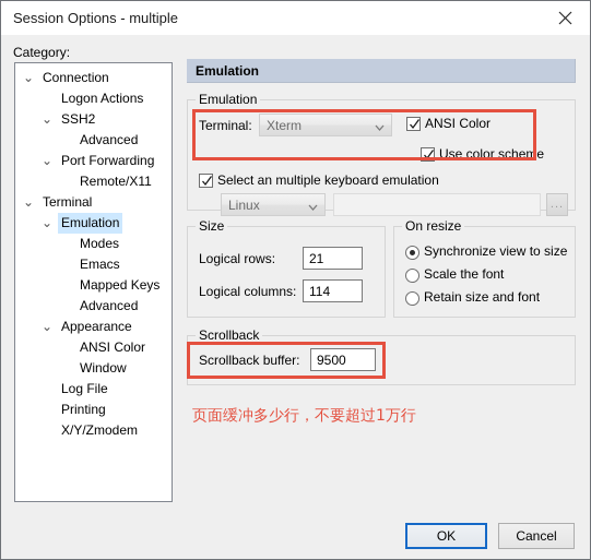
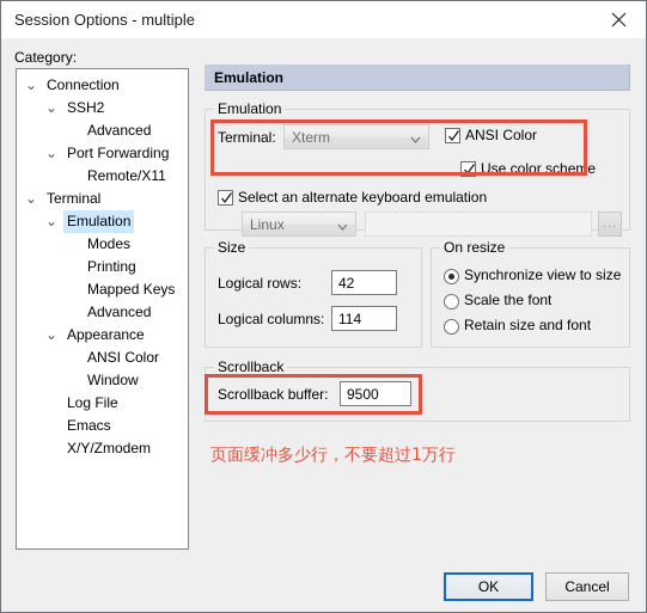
  Session Options - multiple
  Category:
  ⌄
  Connection
- Logon Actions
  ⌄
  SSH2
  Advanced
  ⌄
  Port Forwarding
  Remote/X11
  ⌄
  Terminal
  ⌄
  Emulation
  Modes
- Emacs
+ Printing
  Mapped Keys
  Advanced
  ⌄
  Appearance
  ANSI Color
  Window
  Log File
- Printing
+ Emacs
  X/Y/Zmodem
  Emulation
  Emulation
  Terminal:
  Xterm
  ANSI Color
  Use color scheme
- Select an multiple keyboard emulation
+ Select an alternate keyboard emulation
  Linux
  ...
  Size
  Logical rows:
- 21
+ 42
  Logical columns:
  114
  On resize
  Synchronize view to size
  Scale the font
  Retain size and font
  Scrollback
  Scrollback buffer:
  9500
  页面缓冲多少行，不要超过1万行
  OK
  Cancel
